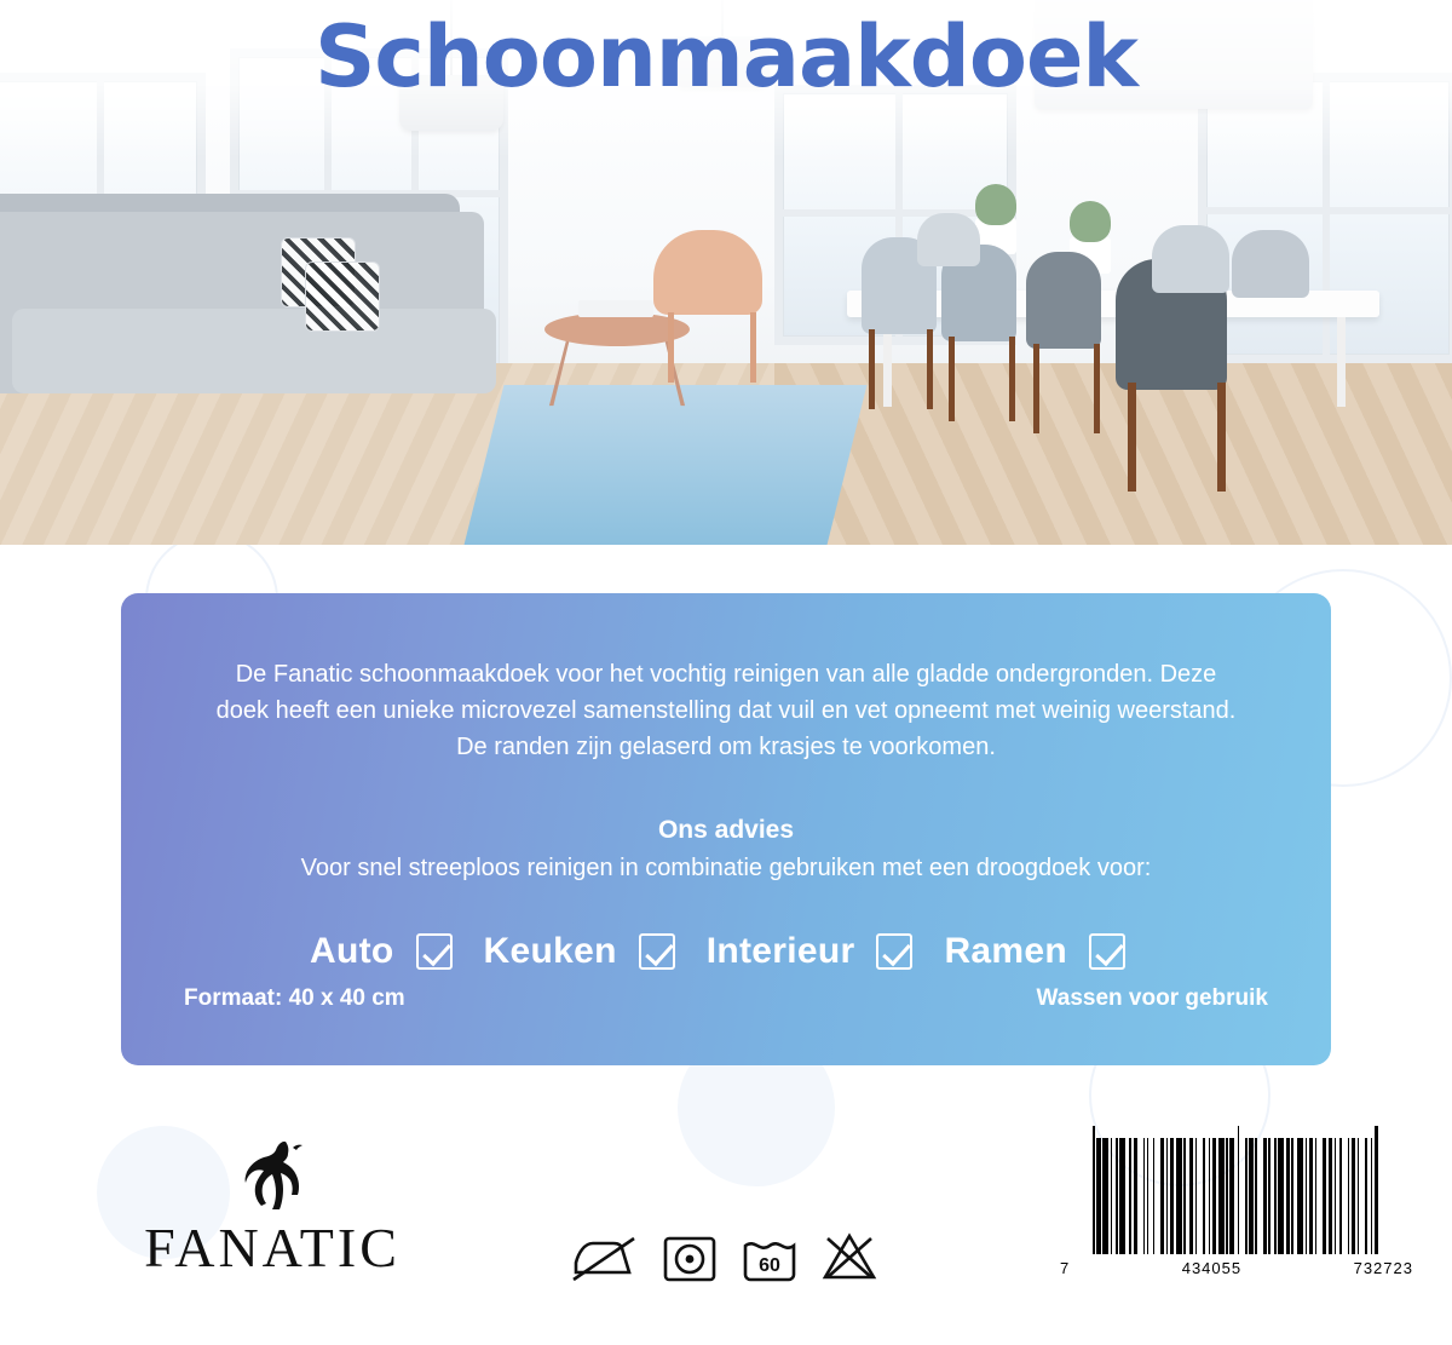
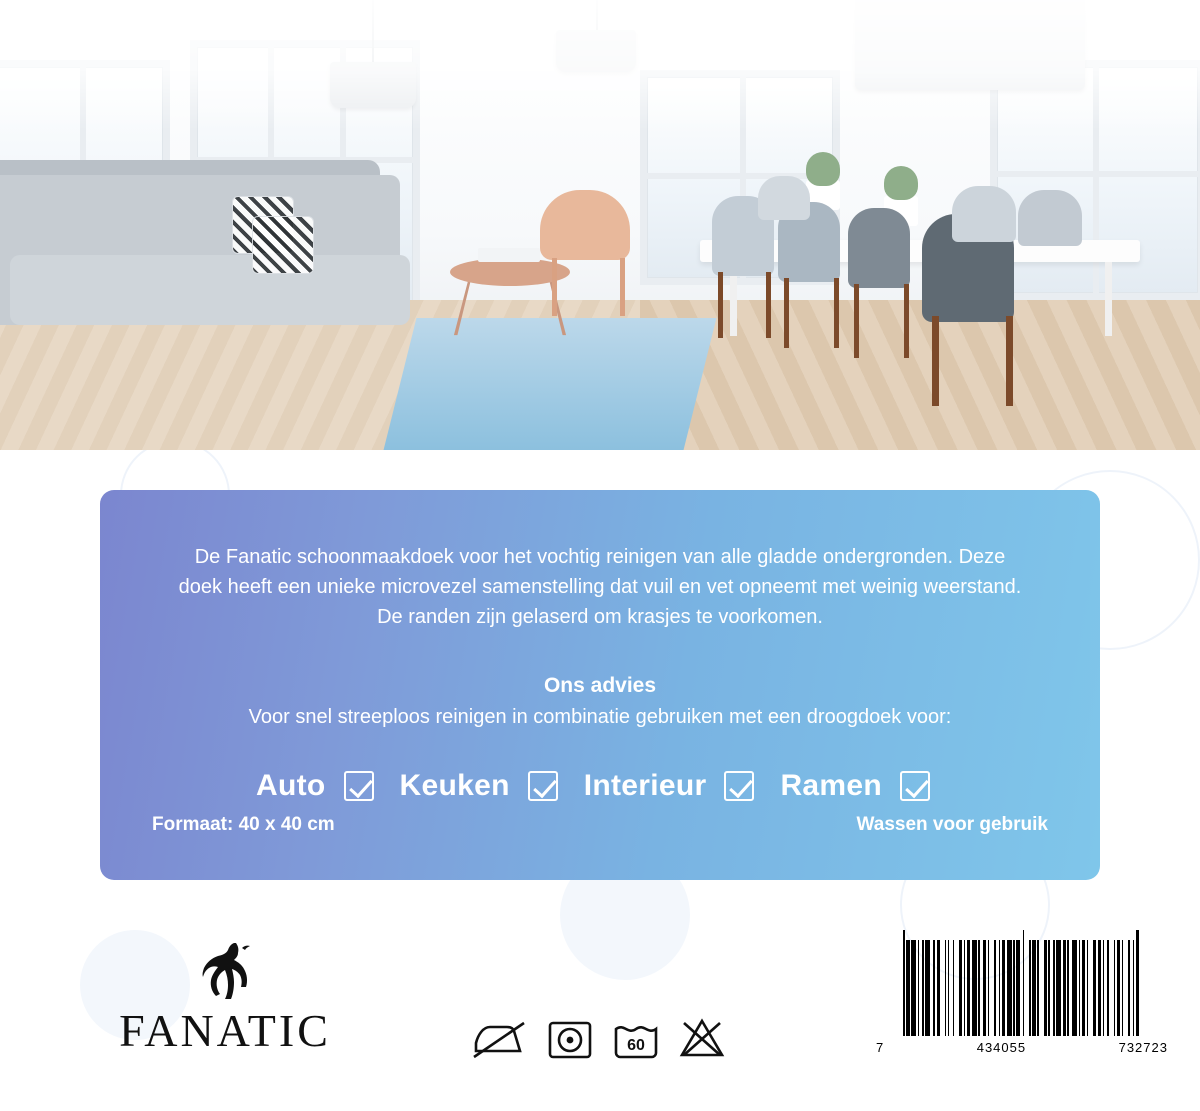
- Schoonmaakdoek
  De Fanatic schoonmaakdoek voor het vochtig reinigen van alle gladde ondergronden. Deze doek heeft een unieke microvezel samenstelling dat vuil en vet opneemt met weinig weerstand. De randen zijn gelaserd om krasjes te voorkomen.
  Ons advies
  Voor snel streeploos reinigen in combinatie gebruiken met een droogdoek voor:
  Auto
  Keuken
  Interieur
  Ramen
  Formaat: 40 x 40 cm
  Wassen voor gebruik
  FANATIC
  60
  7
  434055
  732723
